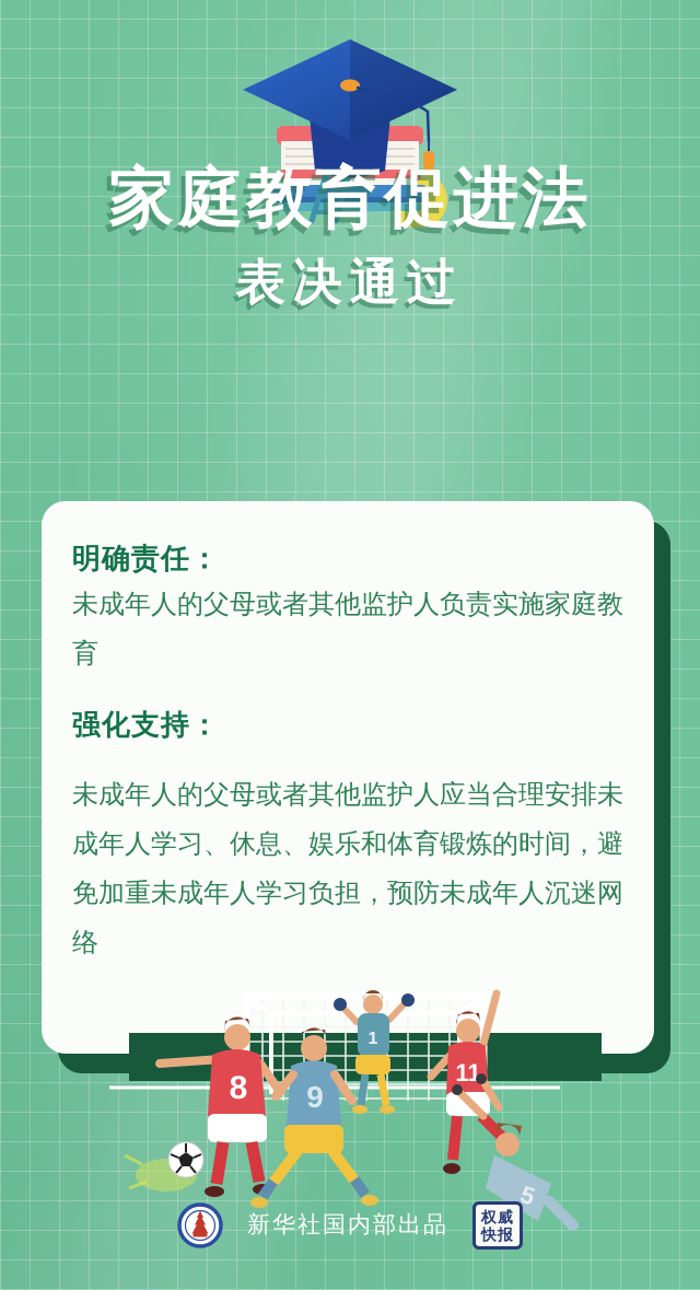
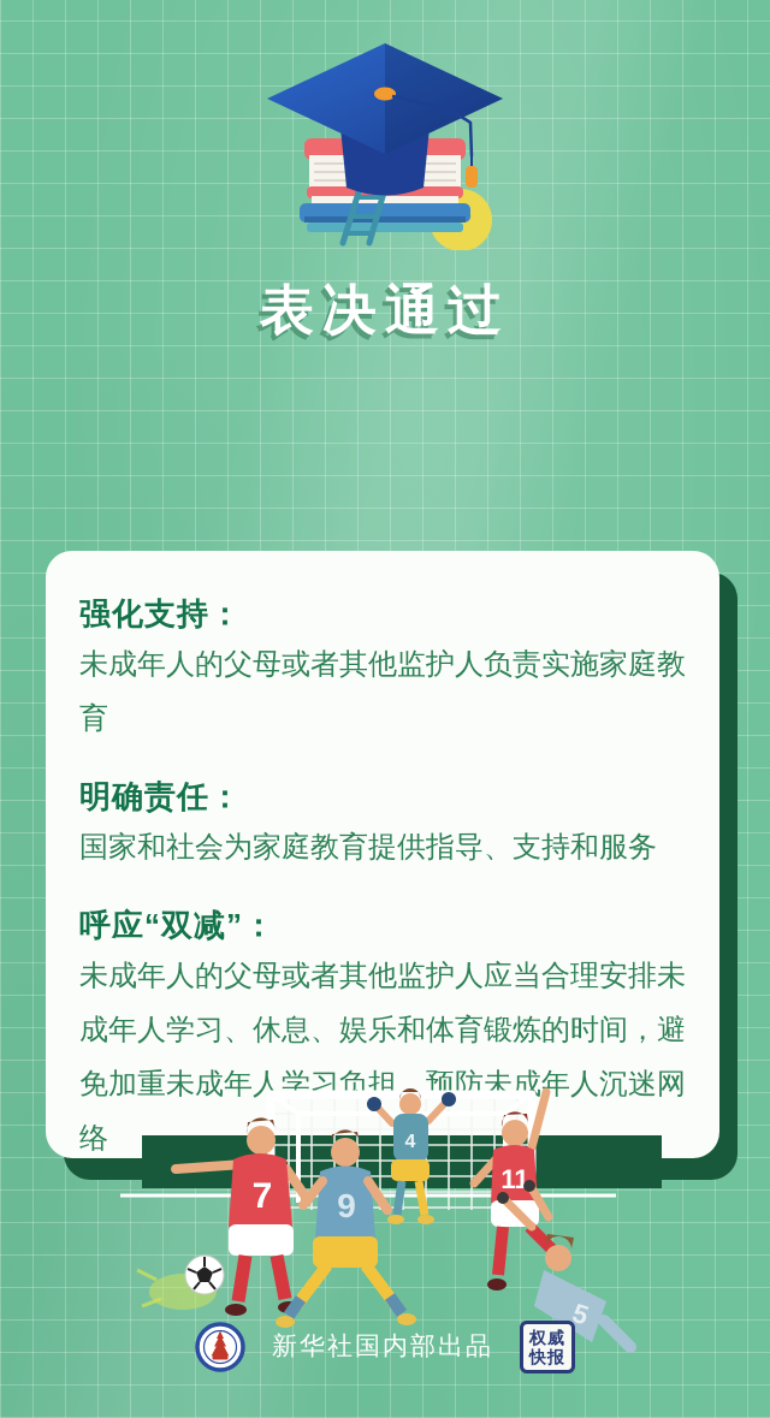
- 家庭教育促进法
  表决通过
- 明确责任：
+ 强化支持：
  未成年人的父母或者其他监护人负责实施家庭教育
- 强化支持：
+ 明确责任：
+ 国家和社会为家庭教育提供指导、支持和服务
+ 呼应“双减”：
  未成年人的父母或者其他监护人应当合理安排未成年人学习、休息、娱乐和体育锻炼的时间，避免加重未成年人学习负担，预防未成年人沉迷网络
- 1
+ 4
  11
- 8
+ 7
  9
  新华社国内部出品
  权威
  快报
